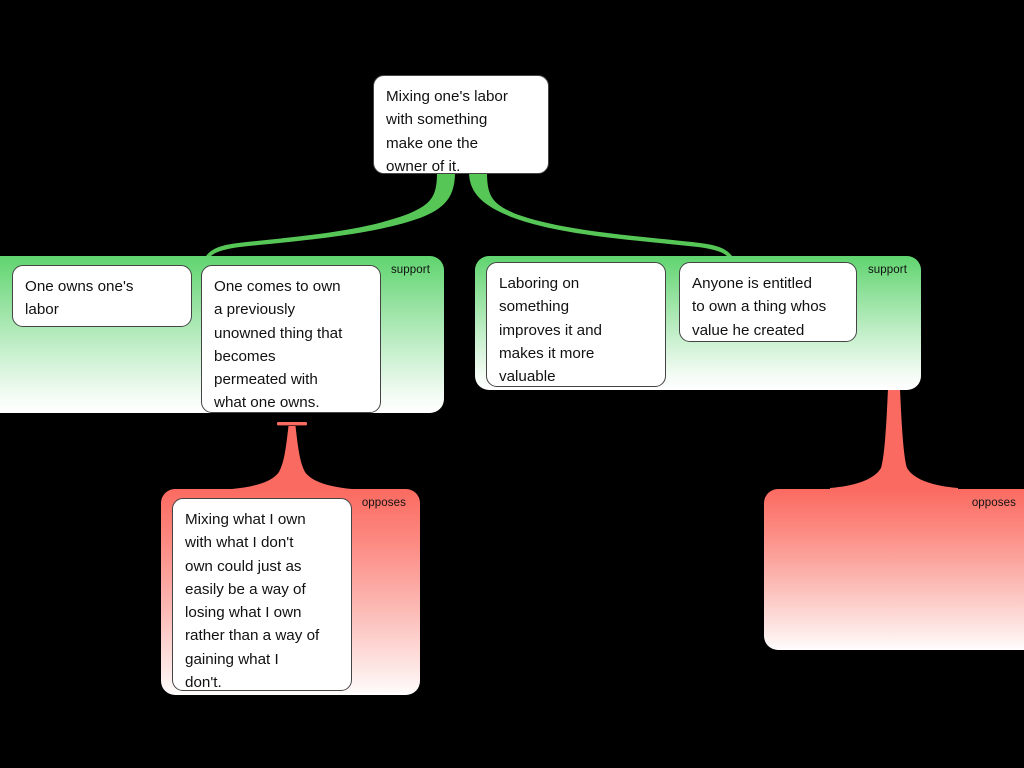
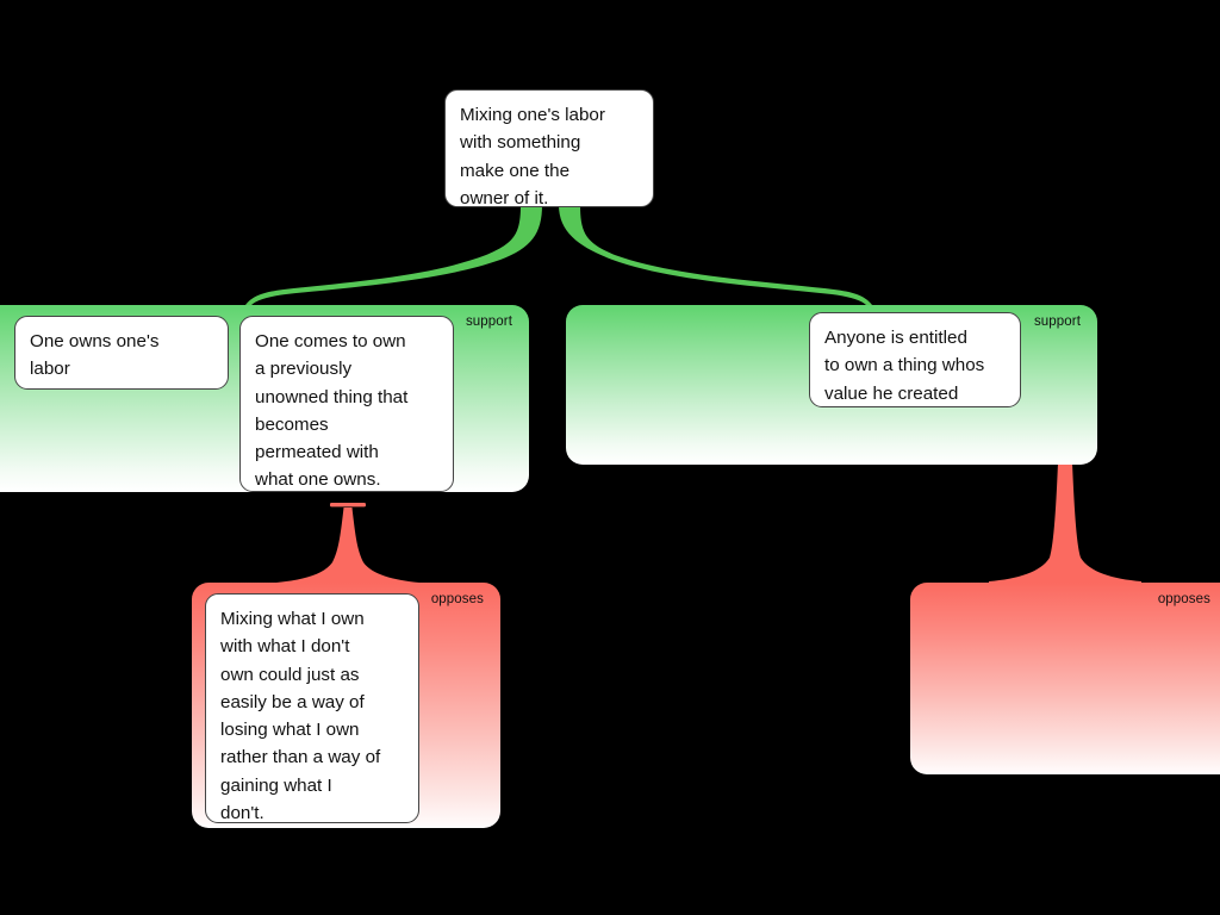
  Mixing one's labor
  with something
  make one the
  owner of it.
  support
  One owns one's
  labor
  One comes to own
  a previously
  unowned thing that
  becomes
  permeated with
  what one owns.
  support
- Laboring on
- something
- improves it and
- makes it more
- valuable
  Anyone is entitled
  to own a thing whos
  value he created
  opposes
  Mixing what I own
  with what I don't
  own could just as
  easily be a way of
  losing what I own
  rather than a way of
  gaining what I
  don't.
  opposes
